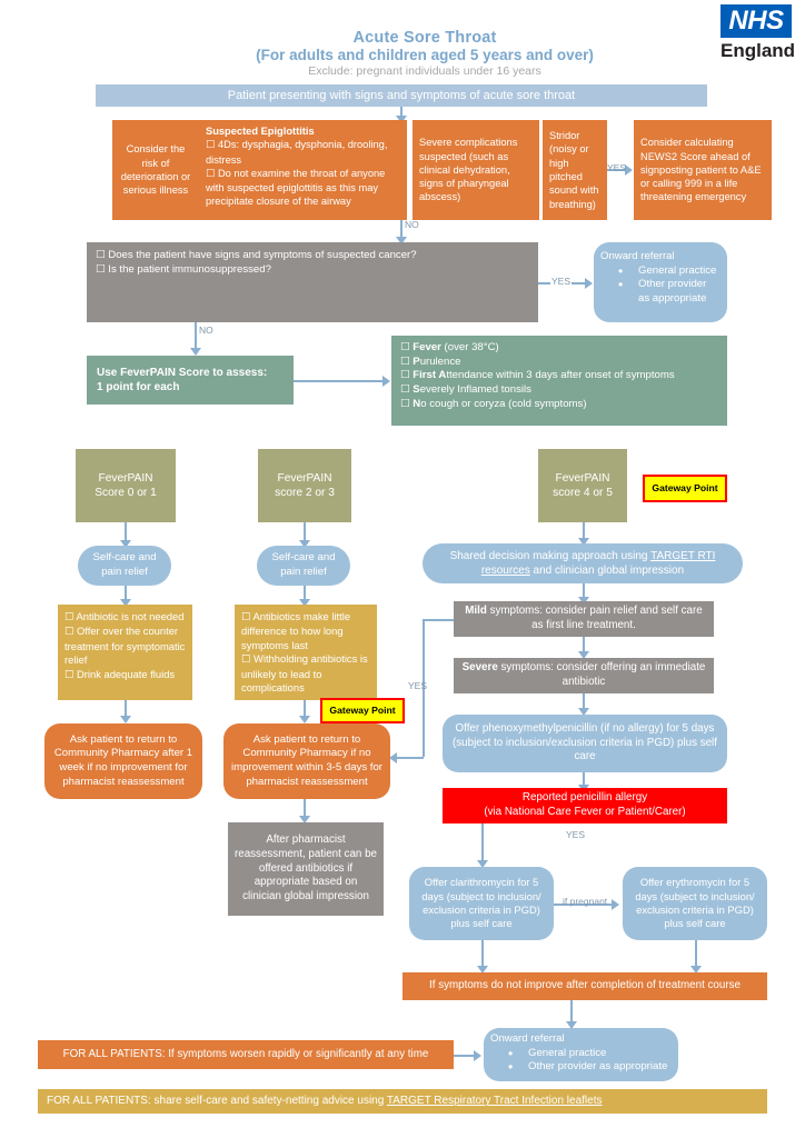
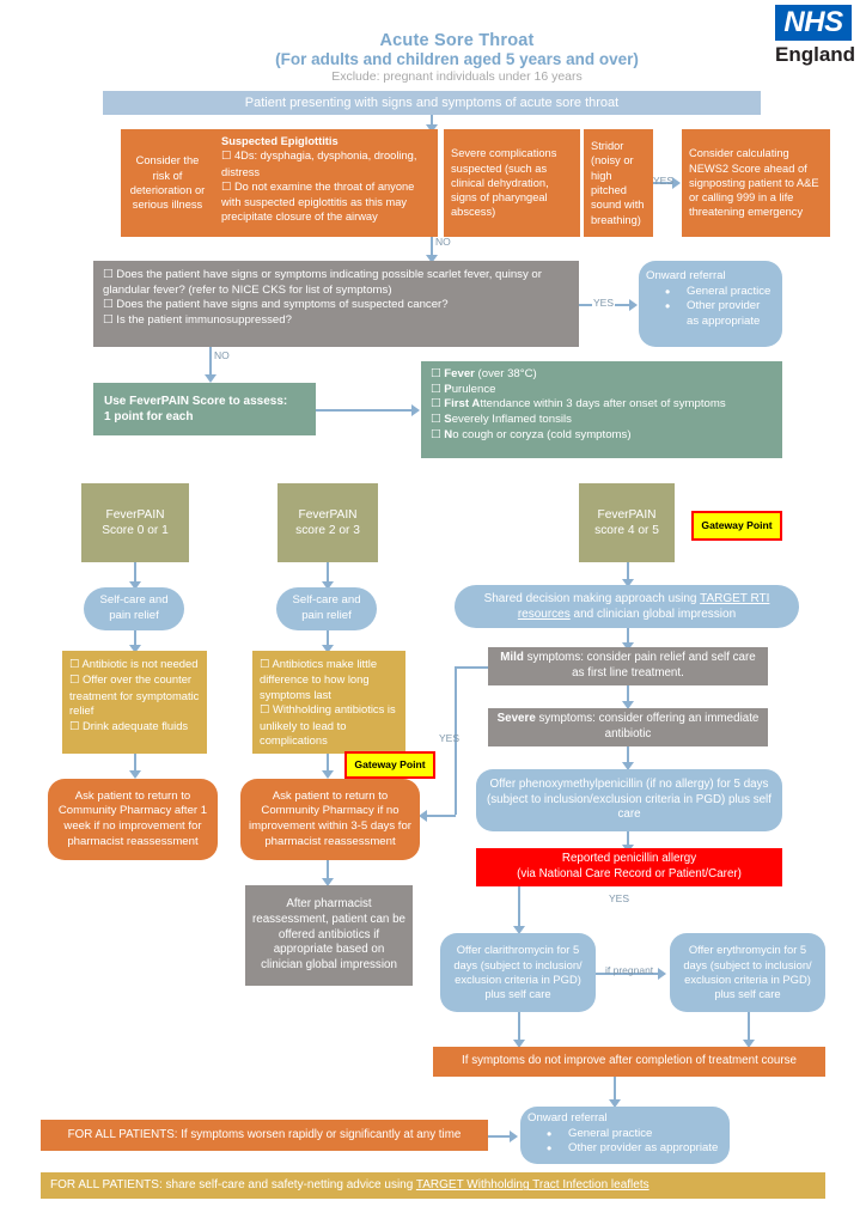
  Acute Sore Throat
  (For adults and children aged 5 years and over)
  Exclude: pregnant individuals under 16 years
  NHS
  England
  Patient presenting with signs and symptoms of acute sore throat
  Consider the risk of deterioration or serious illness
  Suspected Epiglottitis
  ☐ 4Ds: dysphagia, dysphonia, drooling, distress
  ☐ Do not examine the throat of anyone with suspected epiglottitis as this may precipitate closure of the airway
  Severe complications suspected (such as clinical dehydration, signs of pharyngeal abscess)
  Stridor (noisy or high pitched sound with breathing)
  Consider calculating NEWS2 Score ahead of signposting patient to A&E or calling 999 in a life threatening emergency
  YES
  NO
+ ☐ Does the patient have signs or symptoms indicating possible scarlet fever, quinsy or glandular fever? (refer to NICE CKS for list of symptoms)
  ☐ Does the patient have signs and symptoms of suspected cancer?
  ☐ Is the patient immunosuppressed?
  YES
  Onward referral
  General practice
  Other provider as appropriate
  NO
  Use FeverPAIN Score to assess:
  1 point for each
  ☐ Fever (over 38°C)
  ☐ Purulence
  ☐ First Attendance within 3 days after onset of symptoms
  ☐ Severely Inflamed tonsils
  ☐ No cough or coryza (cold symptoms)
  FeverPAIN
  Score 0 or 1
  FeverPAIN
  score 2 or 3
  FeverPAIN
  score 4 or 5
  Gateway Point
  Self-care and pain relief
  Self-care and pain relief
  Shared decision making approach using TARGET RTI resources and clinician global impression
  ☐ Antibiotic is not needed
  ☐ Offer over the counter treatment for symptomatic relief
  ☐ Drink adequate fluids
  ☐ Antibiotics make little difference to how long symptoms last
  ☐ Withholding antibiotics is unlikely to lead to complications
  Mild symptoms: consider pain relief and self care as first line treatment.
  Severe symptoms: consider offering an immediate antibiotic
  YES
  Gateway Point
  Ask patient to return to Community Pharmacy after 1 week if no improvement for pharmacist reassessment
  Ask patient to return to Community Pharmacy if no improvement within 3-5 days for pharmacist reassessment
  After pharmacist reassessment, patient can be offered antibiotics if appropriate based on clinician global impression
  Offer phenoxymethylpenicillin (if no allergy) for 5 days (subject to inclusion/exclusion criteria in PGD) plus self care
  Reported penicillin allergy
- (via National Care Fever or Patient/Carer)
+ (via National Care Record or Patient/Carer)
  YES
  Offer clarithromycin for 5 days (subject to inclusion/ exclusion criteria in PGD) plus self care
  Offer erythromycin for 5 days (subject to inclusion/ exclusion criteria in PGD) plus self care
  if pregnant
  If symptoms do not improve after completion of treatment course
  Onward referral
  General practice
  Other provider as appropriate
  FOR ALL PATIENTS: If symptoms worsen rapidly or significantly at any time
- FOR ALL PATIENTS: share self-care and safety-netting advice using TARGET Respiratory Tract Infection leaflets
+ FOR ALL PATIENTS: share self-care and safety-netting advice using TARGET Withholding Tract Infection leaflets
